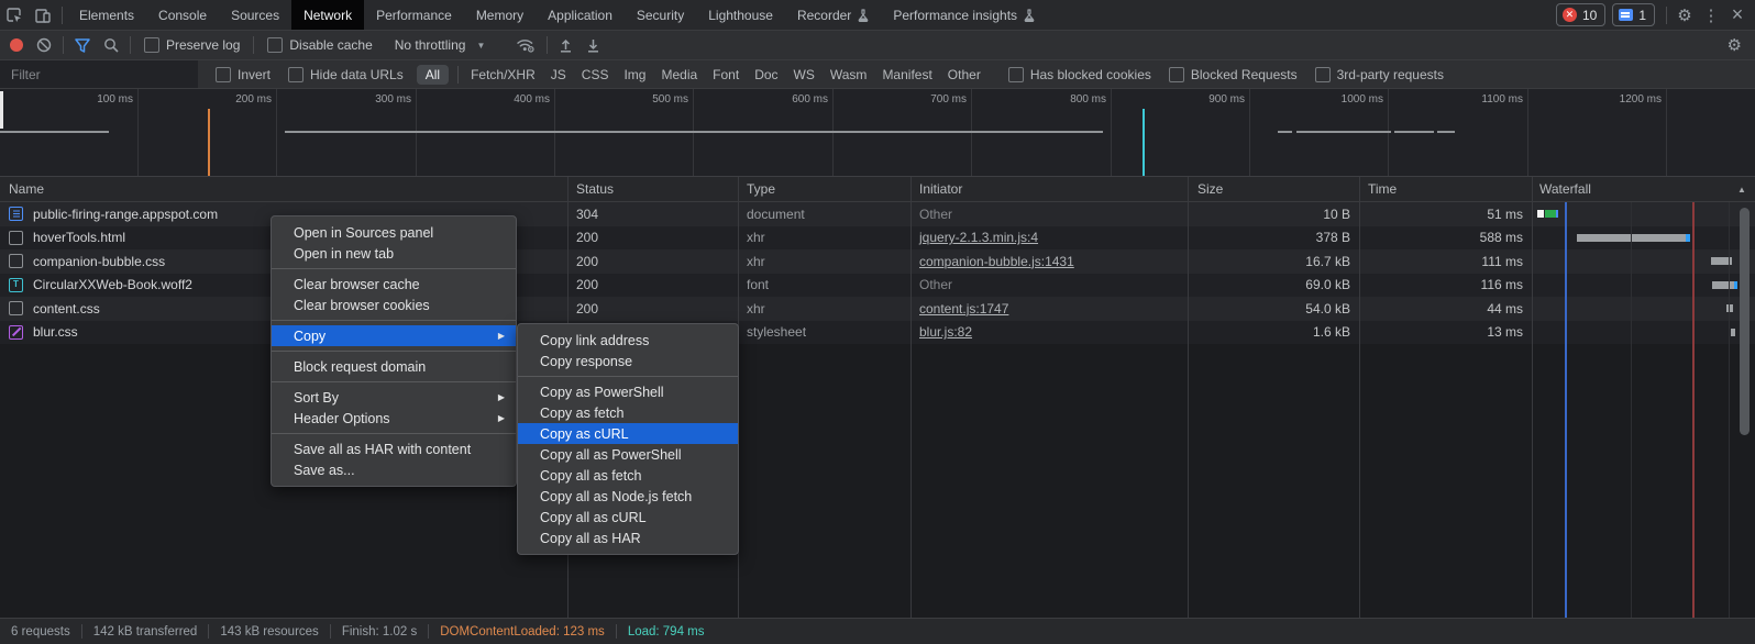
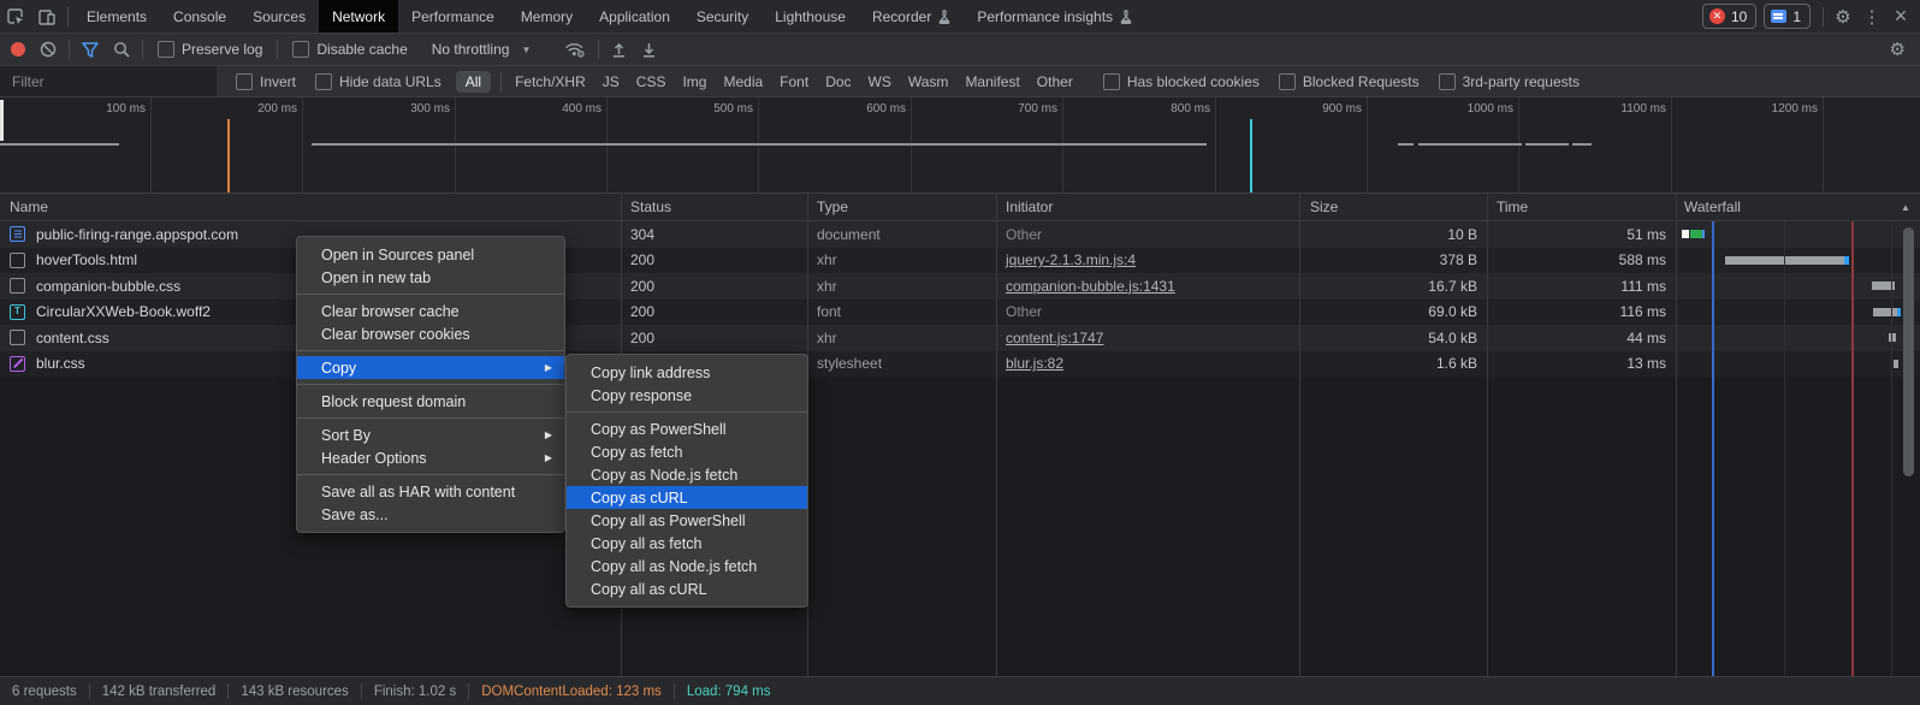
  Elements
  Console
  Sources
  Network
  Performance
  Memory
  Application
  Security
  Lighthouse
  Recorder
  Performance insights
  ✕
  10
  1
  ⚙
  ⋮
  ×
  Preserve log
  Disable cache
  No throttling
  ▼
  ⚙
  Filter
  Invert
  Hide data URLs
  All
  Fetch/XHR
  JS
  CSS
  Img
  Media
  Font
  Doc
  WS
  Wasm
  Manifest
  Other
  Has blocked cookies
  Blocked Requests
  3rd-party requests
  100 ms
  200 ms
  300 ms
  400 ms
  500 ms
  600 ms
  700 ms
  800 ms
  900 ms
  1000 ms
  1100 ms
  1200 ms
  Name
  Status
  Type
  Initiator
  Size
  Time
  Waterfall
  ▲
  public-firing-range.appspot.com
  304
  document
  Other
  10 B
  51 ms
  hoverTools.html
  200
  xhr
  jquery-2.1.3.min.js:4
  378 B
  588 ms
  companion-bubble.css
  200
  xhr
  companion-bubble.js:1431
  16.7 kB
  111 ms
  T
  CircularXXWeb-Book.woff2
  200
  font
  Other
  69.0 kB
  116 ms
  content.css
  200
  xhr
  content.js:1747
  54.0 kB
  44 ms
  blur.css
  stylesheet
  blur.js:82
  1.6 kB
  13 ms
  Open in Sources panel
  Open in new tab
  Clear browser cache
  Clear browser cookies
  Copy
  ▶
  Block request domain
  Sort By
  ▶
  Header Options
  ▶
  Save all as HAR with content
  Save as...
  Copy link address
  Copy response
  Copy as PowerShell
  Copy as fetch
+ Copy as Node.js fetch
  Copy as cURL
  Copy all as PowerShell
  Copy all as fetch
  Copy all as Node.js fetch
  Copy all as cURL
- Copy all as HAR
  6 requests
  142 kB transferred
  143 kB resources
  Finish: 1.02 s
  DOMContentLoaded: 123 ms
  Load: 794 ms
